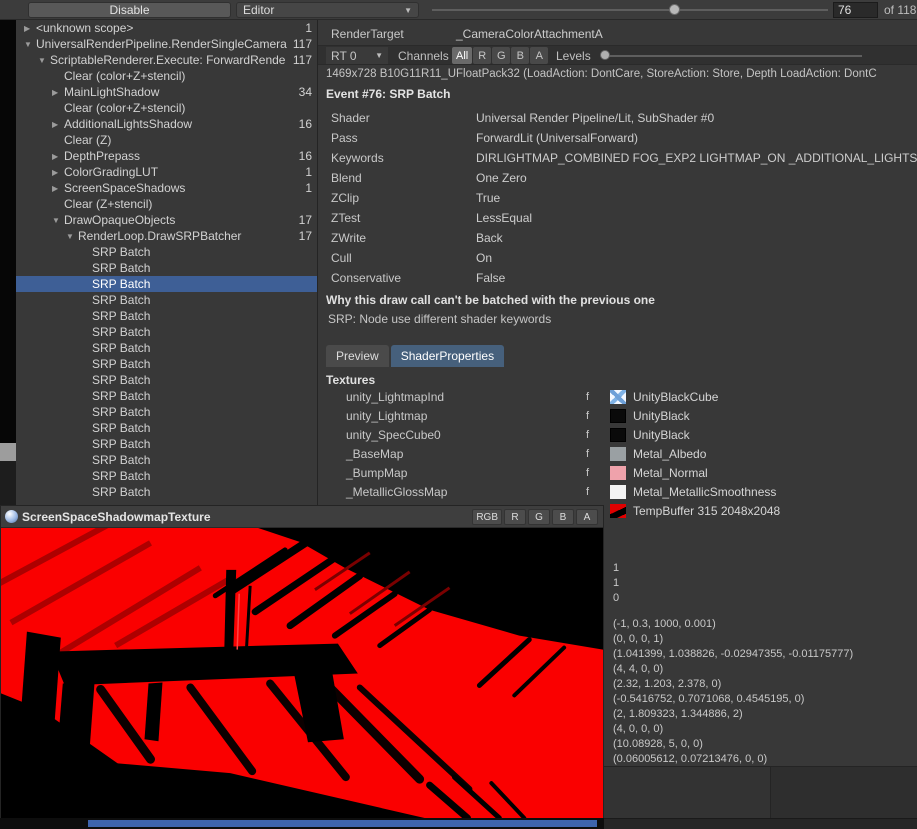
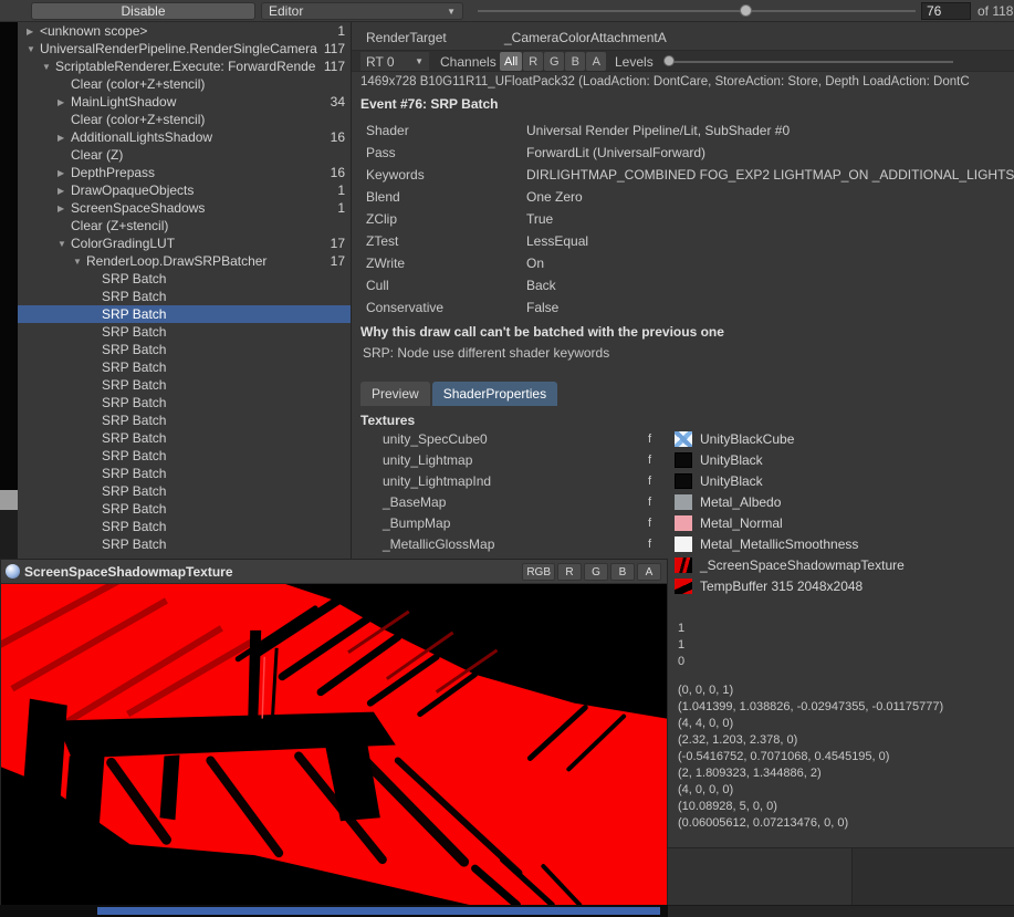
  Disable
  Editor
  ▼
  76
  of 118
  ▶
  <unknown scope>
  1
  ▼
  UniversalRenderPipeline.RenderSingleCamera
  117
  ▼
  ScriptableRenderer.Execute: ForwardRende
  117
  Clear (color+Z+stencil)
  ▶
  MainLightShadow
  34
  Clear (color+Z+stencil)
  ▶
  AdditionalLightsShadow
  16
  Clear (Z)
  ▶
  DepthPrepass
  16
  ▶
- ColorGradingLUT
+ DrawOpaqueObjects
  1
  ▶
  ScreenSpaceShadows
  1
  Clear (Z+stencil)
  ▼
- DrawOpaqueObjects
+ ColorGradingLUT
  17
  ▼
  RenderLoop.DrawSRPBatcher
  17
  SRP Batch
  SRP Batch
  SRP Batch
  SRP Batch
  SRP Batch
  SRP Batch
  SRP Batch
  SRP Batch
  SRP Batch
  SRP Batch
  SRP Batch
  SRP Batch
  SRP Batch
  SRP Batch
  SRP Batch
  SRP Batch
  RenderTarget
  _CameraColorAttachmentA
  RT 0
  ▼
  Channels
  All
  R
  G
  B
  A
  Levels
  1469x728 B10G11R11_UFloatPack32 (LoadAction: DontCare, StoreAction: Store, Depth LoadAction: DontC
  Event #76: SRP Batch
  Shader
  Universal Render Pipeline/Lit, SubShader #0
  Pass
  ForwardLit (UniversalForward)
  Keywords
  DIRLIGHTMAP_COMBINED FOG_EXP2 LIGHTMAP_ON _ADDITIONAL_LIGHTS
  Blend
  One Zero
  ZClip
  True
  ZTest
  LessEqual
  ZWrite
- Back
+ On
  Cull
- On
+ Back
  Conservative
  False
  Why this draw call can't be batched with the previous one
  SRP: Node use different shader keywords
  Preview
  ShaderProperties
  Textures
- unity_LightmapInd
+ unity_SpecCube0
  f
  UnityBlackCube
  unity_Lightmap
  f
  UnityBlack
- unity_SpecCube0
+ unity_LightmapInd
  f
  UnityBlack
  _BaseMap
  f
  Metal_Albedo
  _BumpMap
  f
  Metal_Normal
  _MetallicGlossMap
  f
  Metal_MetallicSmoothness
+ _ScreenSpaceShadowmapTexture
  TempBuffer 315 2048x2048
  1
  1
  0
- (-1, 0.3, 1000, 0.001)
  (0, 0, 0, 1)
  (1.041399, 1.038826, -0.02947355, -0.01175777)
  (4, 4, 0, 0)
  (2.32, 1.203, 2.378, 0)
  (-0.5416752, 0.7071068, 0.4545195, 0)
  (2, 1.809323, 1.344886, 2)
  (4, 0, 0, 0)
  (10.08928, 5, 0, 0)
  (0.06005612, 0.07213476, 0, 0)
  ScreenSpaceShadowmapTexture
  RGB
  R
  G
  B
  A
